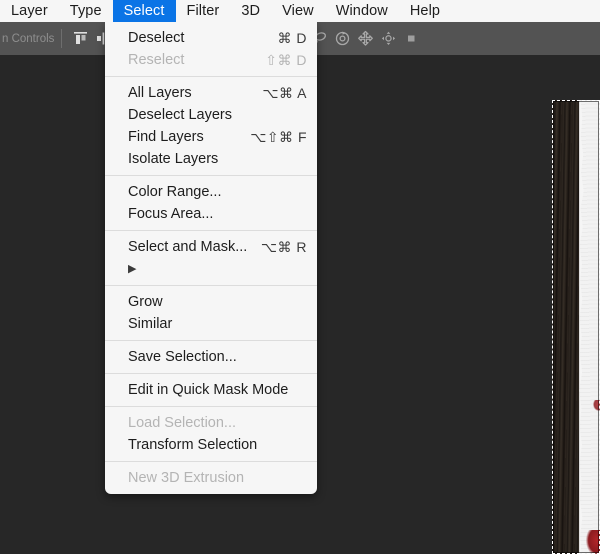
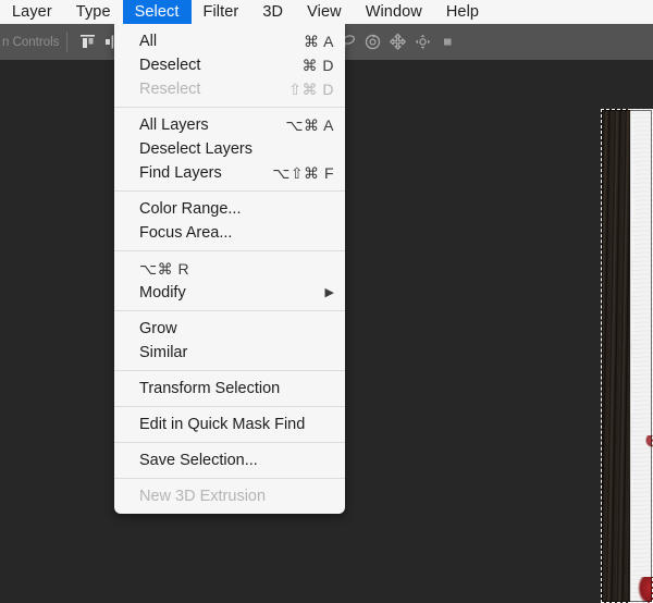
  Layer
  Type
  Select
  Filter
  3D
  View
  Window
  Help
  n Controls
+ All
+ ⌘ A
  Deselect
  ⌘ D
  Reselect
  ⇧⌘ D
  All Layers
  ⌥⌘ A
  Deselect Layers
  Find Layers
  ⌥⇧⌘ F
- Isolate Layers
  Color Range...
  Focus Area...
- Select and Mask...
  ⌥⌘ R
+ Modify
  ▶
  Grow
  Similar
- Save Selection...
+ Transform Selection
- Edit in Quick Mask Mode
+ Edit in Quick Mask Find
- Load Selection...
- Transform Selection
+ Save Selection...
  New 3D Extrusion
